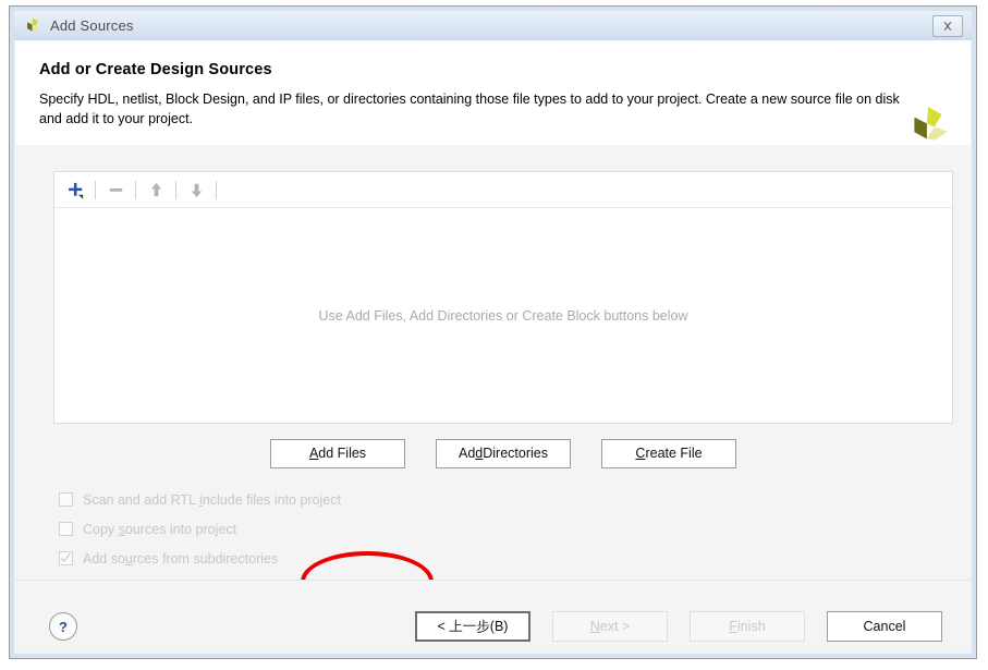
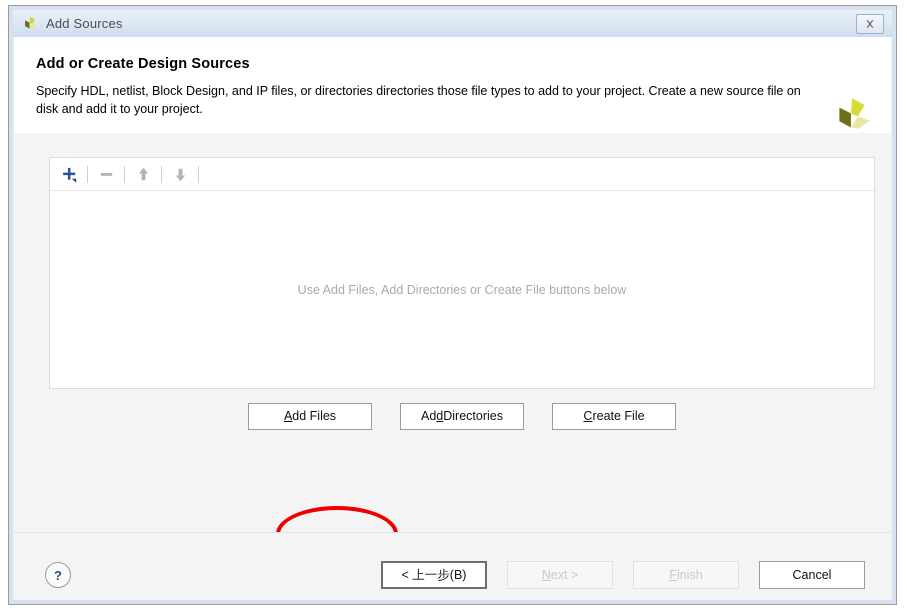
  Add Sources
  Add or Create Design Sources
- Specify HDL, netlist, Block Design, and IP files, or directories containing those file types to add to your project. Create a new source file on disk and add it to your project.
+ Specify HDL, netlist, Block Design, and IP files, or directories directories those file types to add to your project. Create a new source file on disk and add it to your project.
- Use Add Files, Add Directories or Create Block buttons below
+ Use Add Files, Add Directories or Create File buttons below
  A
  dd Files
  Ad
  d
  Directories
  C
  reate File
- Scan and add RTL include files into project
- Copy sources into project
- Add sources from subdirectories
  ?
  < 上一步(B)
  N
  ext >
  F
  inish
  Cancel
